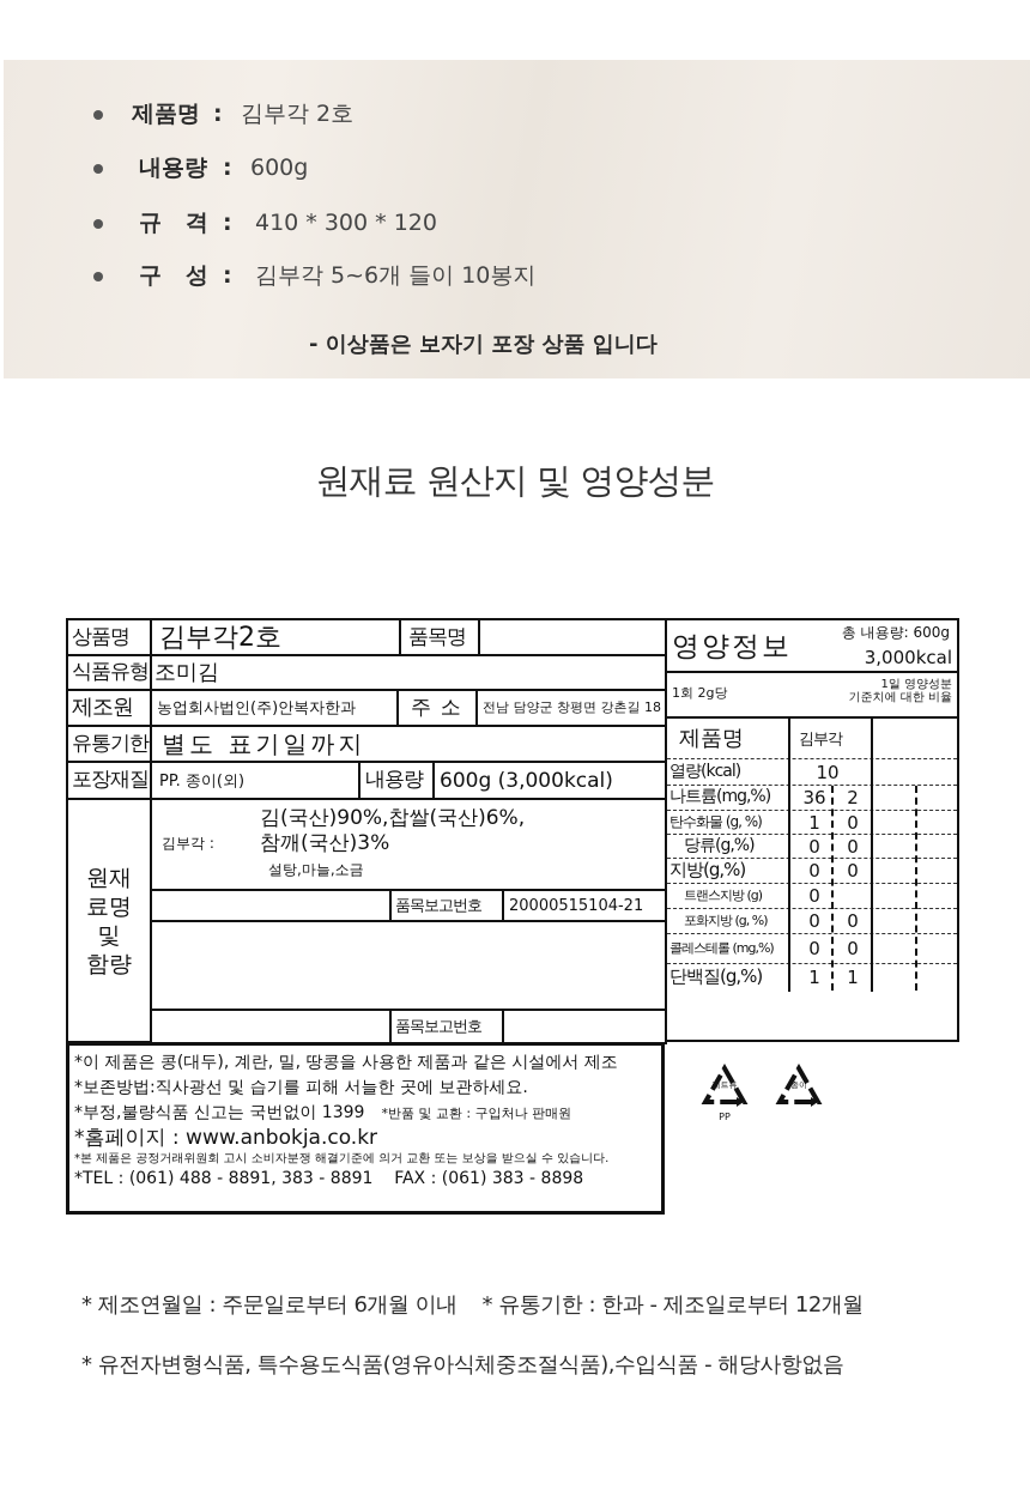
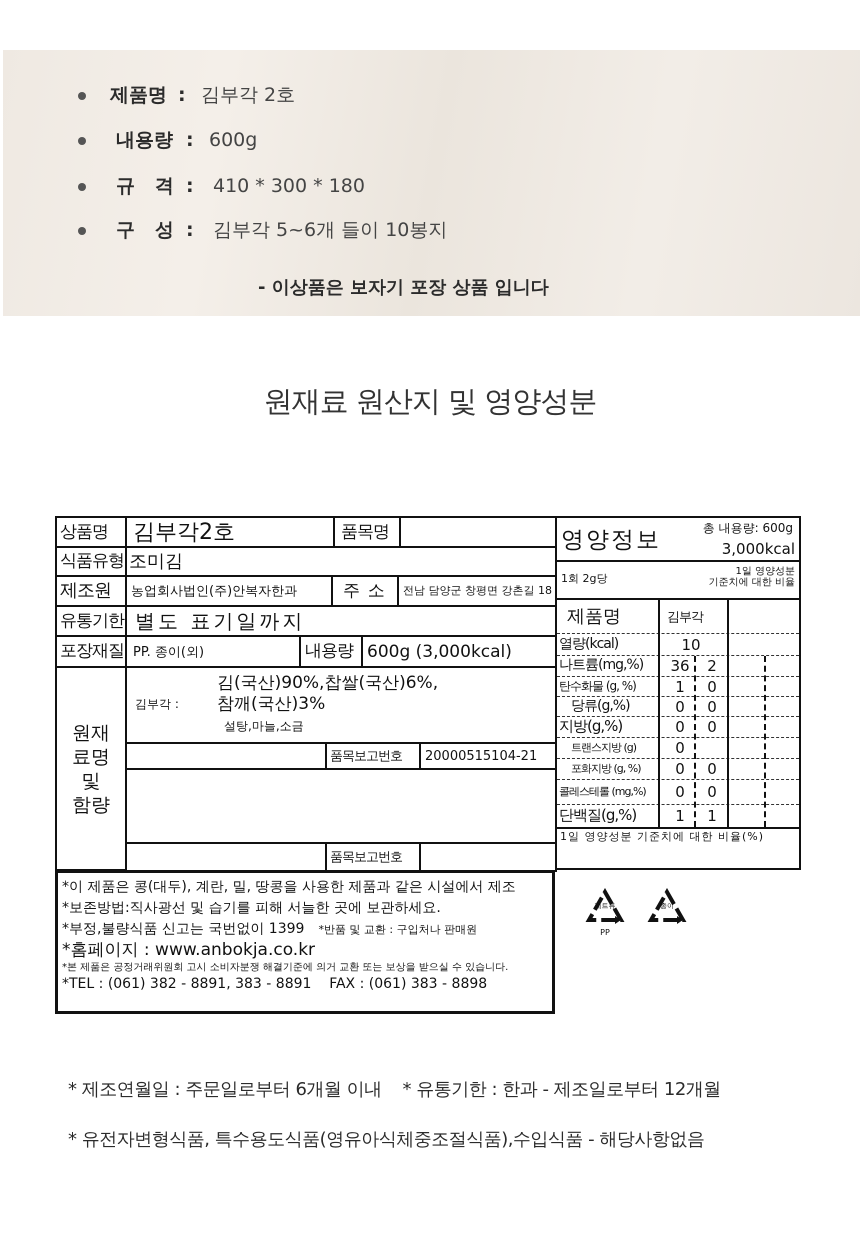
  제품명
  :
  김부각 2호
  내용량
  :
  600g
  규 격
  :
- 410 * 300 * 120
+ 410 * 300 * 180
  구 성
  :
  김부각 5~6개 들이 10봉지
  - 이상품은 보자기 포장 상품 입니다
  원재료 원산지 및 영양성분
  상품명
  김부각2호
  품목명
  식품유형
  조미김
  제조원
  농업회사법인(주)안복자한과
  주 소
  전남 담양군 창평면 강촌길 18
  유통기한
  별도 표기일까지
  포장재질
  PP. 종이(외)
  내용량
  600g (3,000kcal)
  원재
  료명
  및
  함량
  김부각 :
  김(국산)90%,찹쌀(국산)6%,
  참깨(국산)3%
  설탕,마늘,소금
  품목보고번호
  20000515104-21
  품목보고번호
  *이 제품은 콩(대두), 계란, 밀, 땅콩을 사용한 제품과 같은 시설에서 제조
  *보존방법:직사광선 및 습기를 피해 서늘한 곳에 보관하세요.
  *부정,불량식품 신고는 국번없이 1399 *반품 및 교환 : 구입처나 판매원
  *홈페이지 : www.anbokja.co.kr
  *본 제품은 공정거래위원회 고시 소비자분쟁 해결기준에 의거 교환 또는 보상을 받으실 수 있습니다.
- *TEL : (061) 488 - 8891, 383 - 8891 FAX : (061) 383 - 8898
+ *TEL : (061) 382 - 8891, 383 - 8891 FAX : (061) 383 - 8898
  영양정보
  총 내용량: 600g
  3,000kcal
  1회 2g당
  1일 영양성분
  기준치에 대한 비율
  제품명
  김부각
  열량(kcal)
  10
  나트륨(mg,%)
  36
  2
  탄수화물 (g, %)
  1
  0
  당류(g,%)
  0
  0
  지방(g,%)
  0
  0
  트랜스지방 (g)
  0
  포화지방 (g, %)
  0
  0
  콜레스테롤 (mg,%)
  0
  0
  단백질(g,%)
  1
  1
+ 1일 영양성분 기준치에 대한 비율(%)
  페트류
  PP
  종이
  * 제조연월일 : 주문일로부터 6개월 이내 * 유통기한 : 한과 - 제조일로부터 12개월
  * 유전자변형식품, 특수용도식품(영유아식체중조절식품),수입식품 - 해당사항없음
